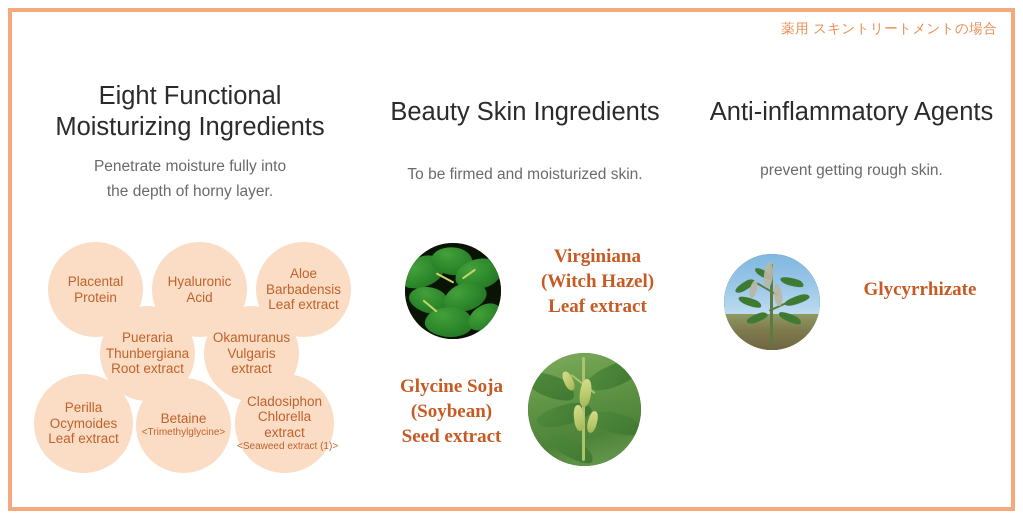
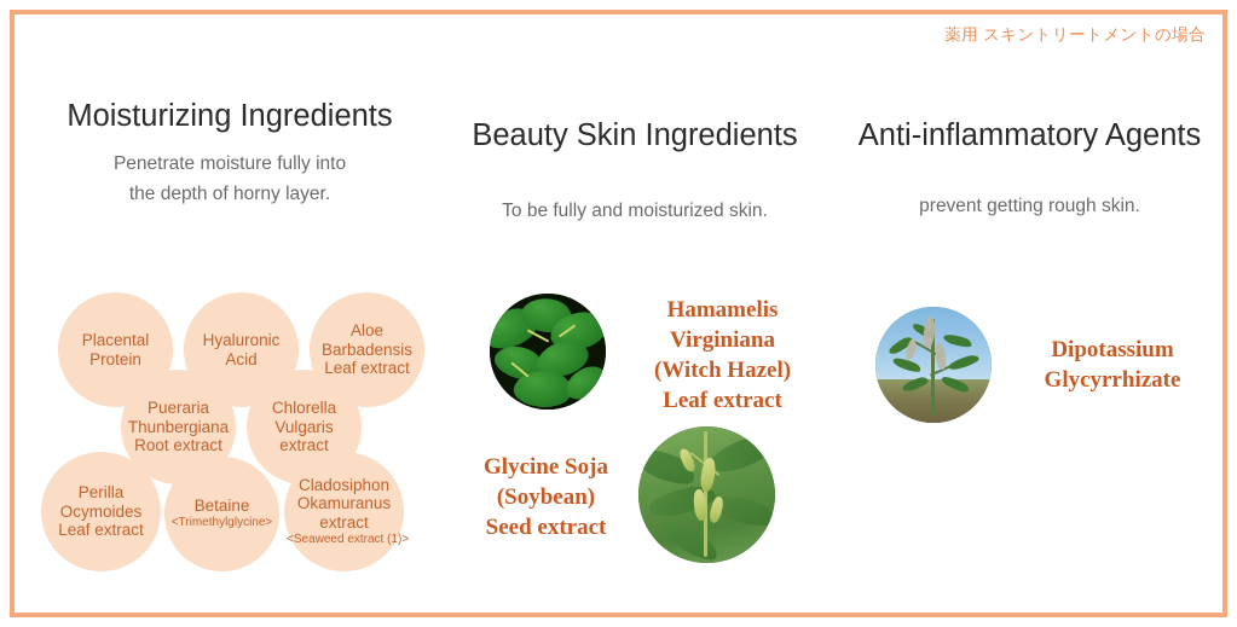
  薬用 スキントリートメントの場合
- Eight Functional
  Moisturizing Ingredients
  Penetrate moisture fully into
  the depth of horny layer.
  Placental
  Protein
  Hyaluronic
  Acid
  Aloe
  Barbadensis
  Leaf extract
  Pueraria
  Thunbergiana
  Root extract
- Okamuranus
+ Chlorella
  Vulgaris
  extract
  Perilla
  Ocymoides
  Leaf extract
  Betaine
  <Trimethylglycine>
  Cladosiphon
- Chlorella
+ Okamuranus
  extract
  <Seaweed extract (1)>
  Beauty Skin Ingredients
- To be firmed and moisturized skin.
+ To be fully and moisturized skin.
+ Hamamelis
  Virginiana
  (Witch Hazel)
  Leaf extract
  Glycine Soja
  (Soybean)
  Seed extract
  Anti-inflammatory Agents
  prevent getting rough skin.
+ Dipotassium
  Glycyrrhizate
